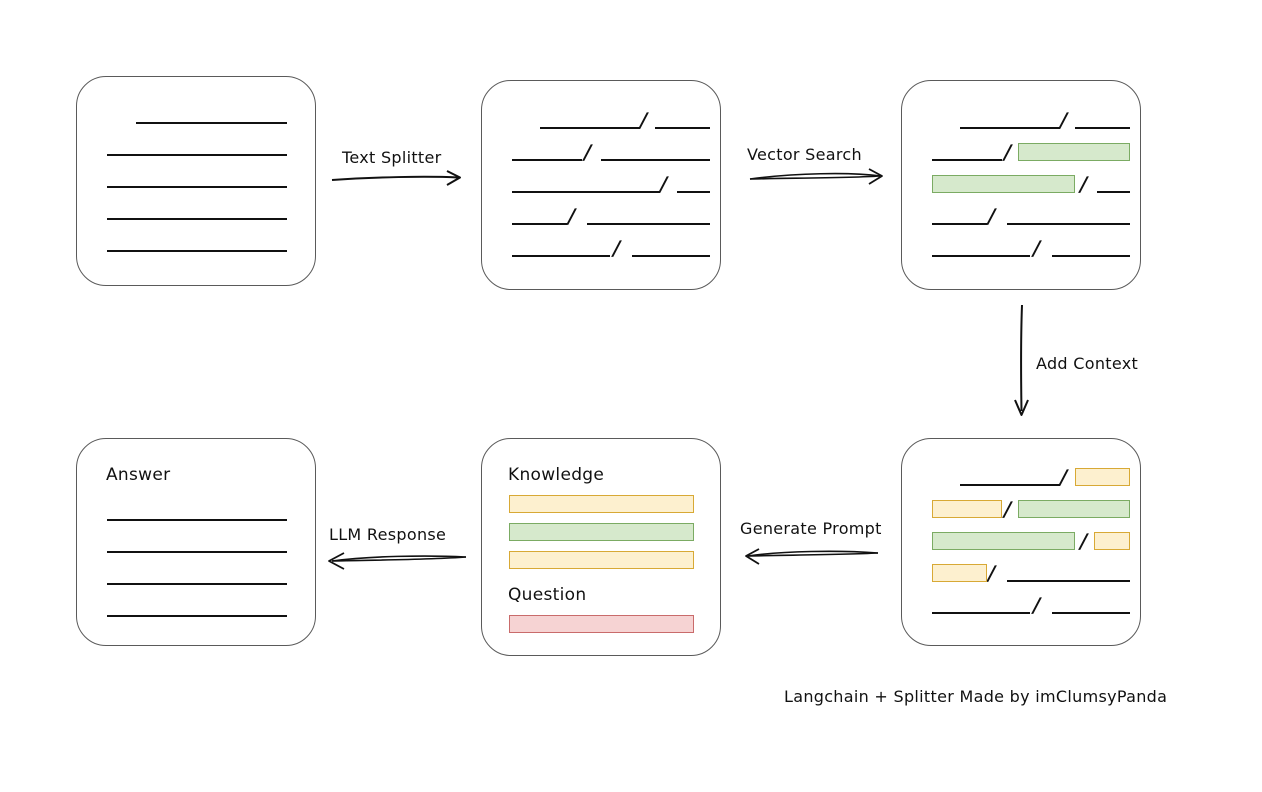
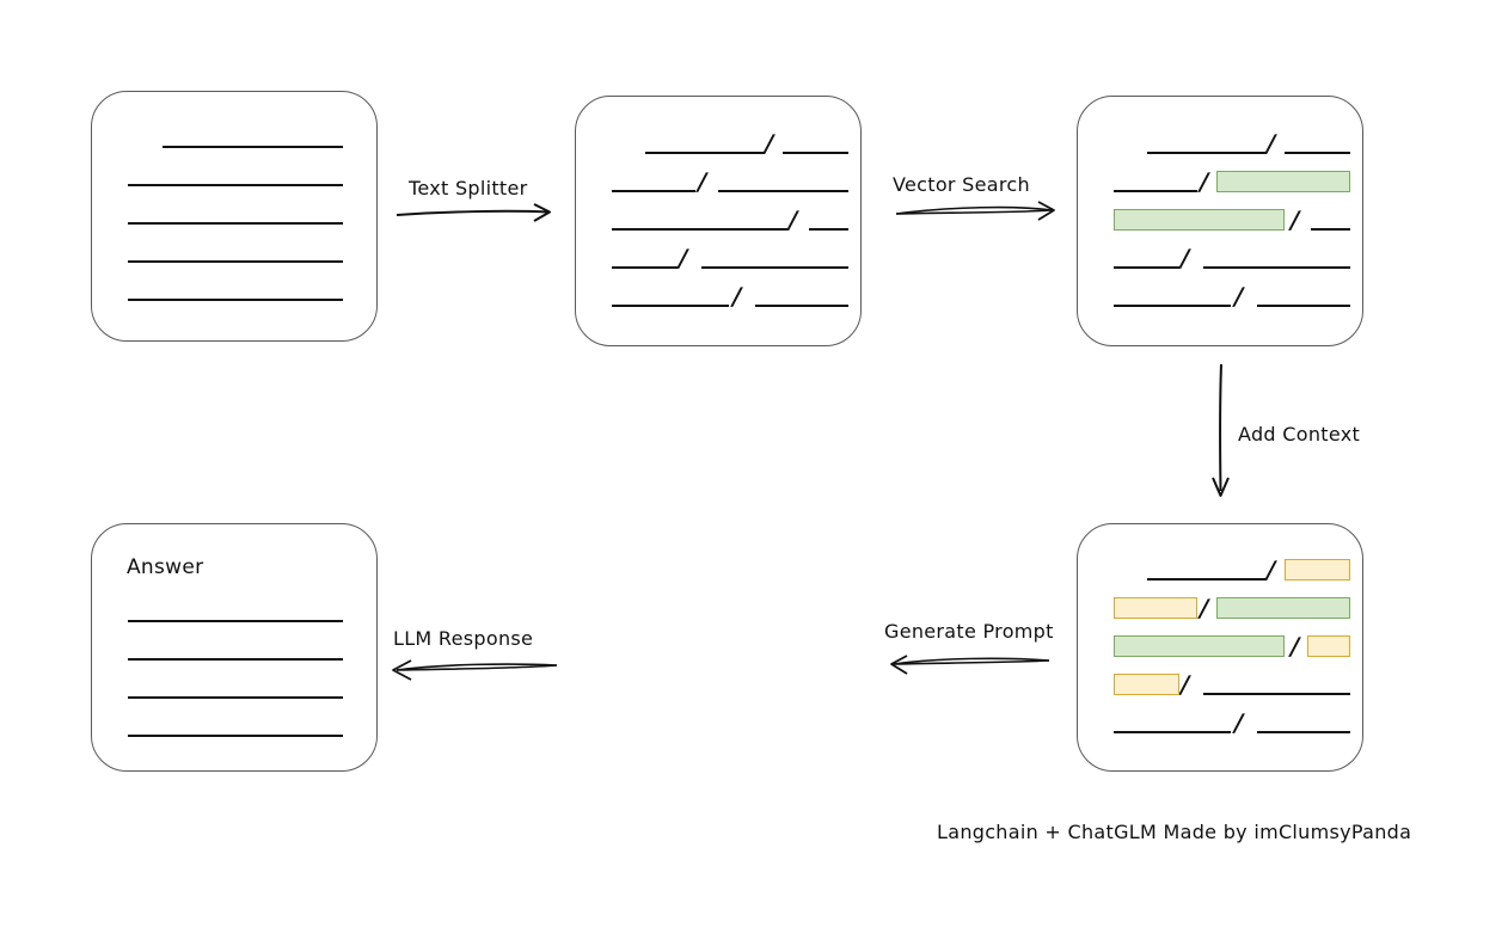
  Text Splitter
  Vector Search
  Add Context
  Generate Prompt
- Knowledge
- Question
  LLM Response
  Answer
- Langchain + Splitter Made by imClumsyPanda
+ Langchain + ChatGLM Made by imClumsyPanda
